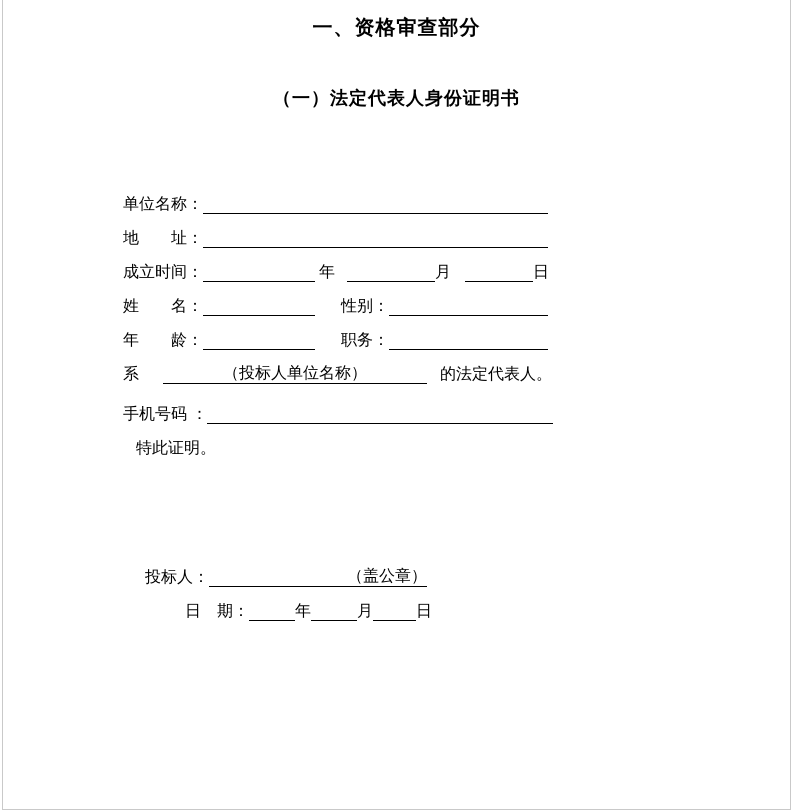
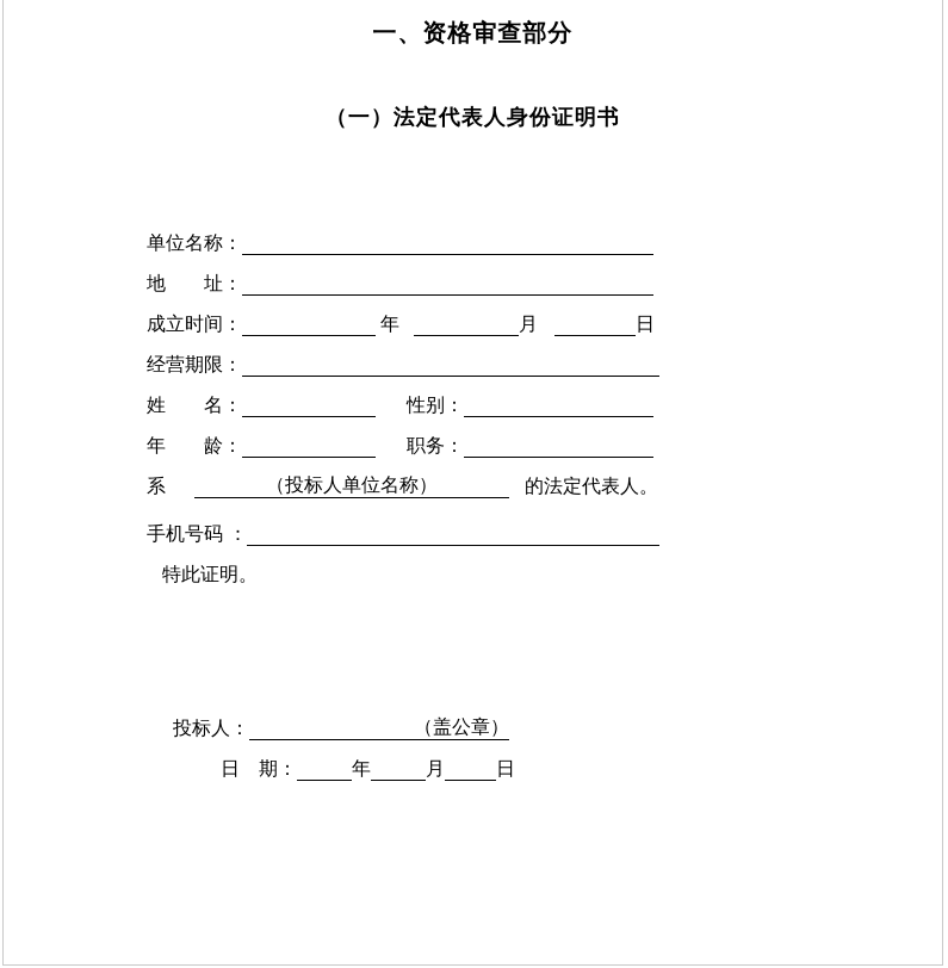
  一、资格审查部分
  （一）法定代表人身份证明书
  单位名称：
  地 址：
  成立时间：
  年
  月
  日
+ 经营期限：
  姓 名：
  性别：
  年 龄：
  职务：
  系
  （投标人单位名称）
  的法定代表人。
  手机号码 ：
  特此证明。
  投标人：
  （盖公章）
  日 期：
  年
  月
  日
